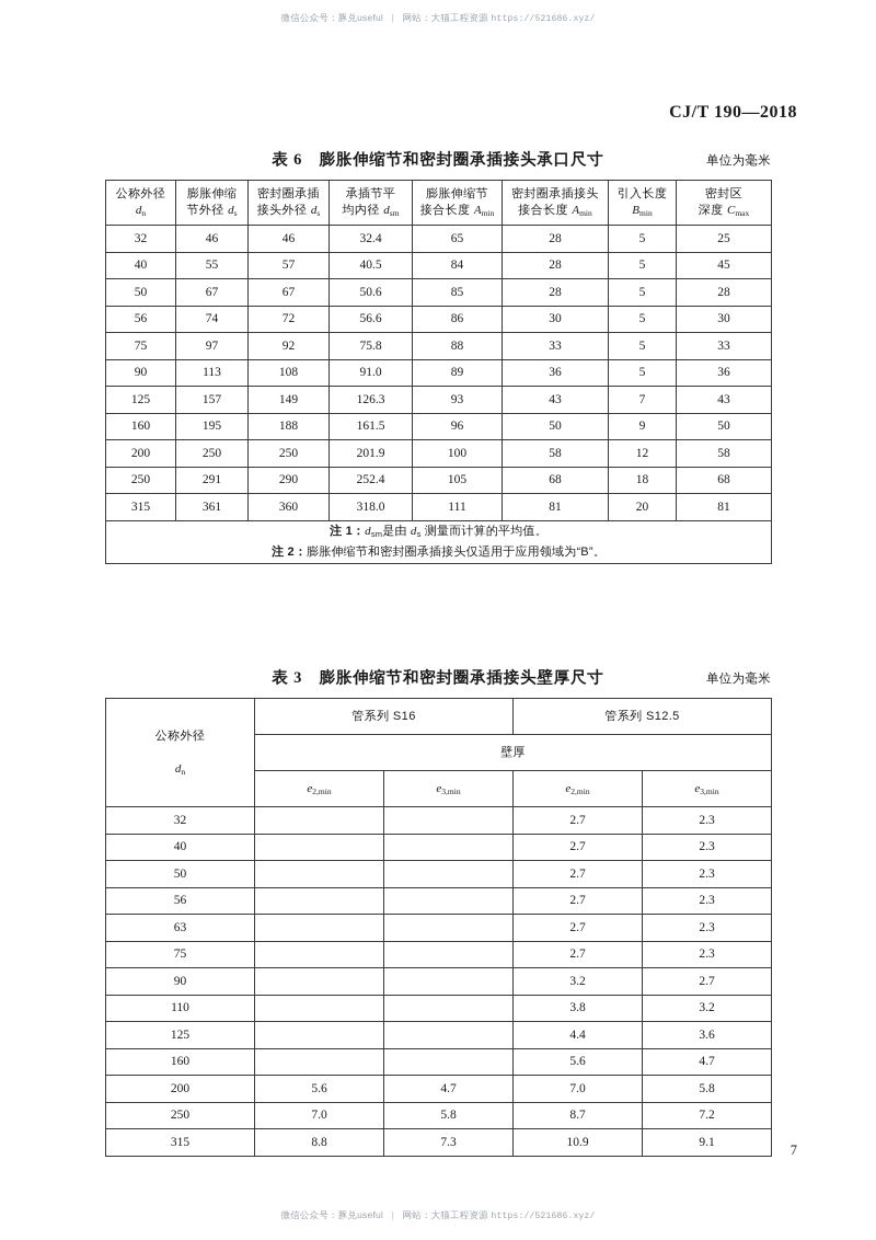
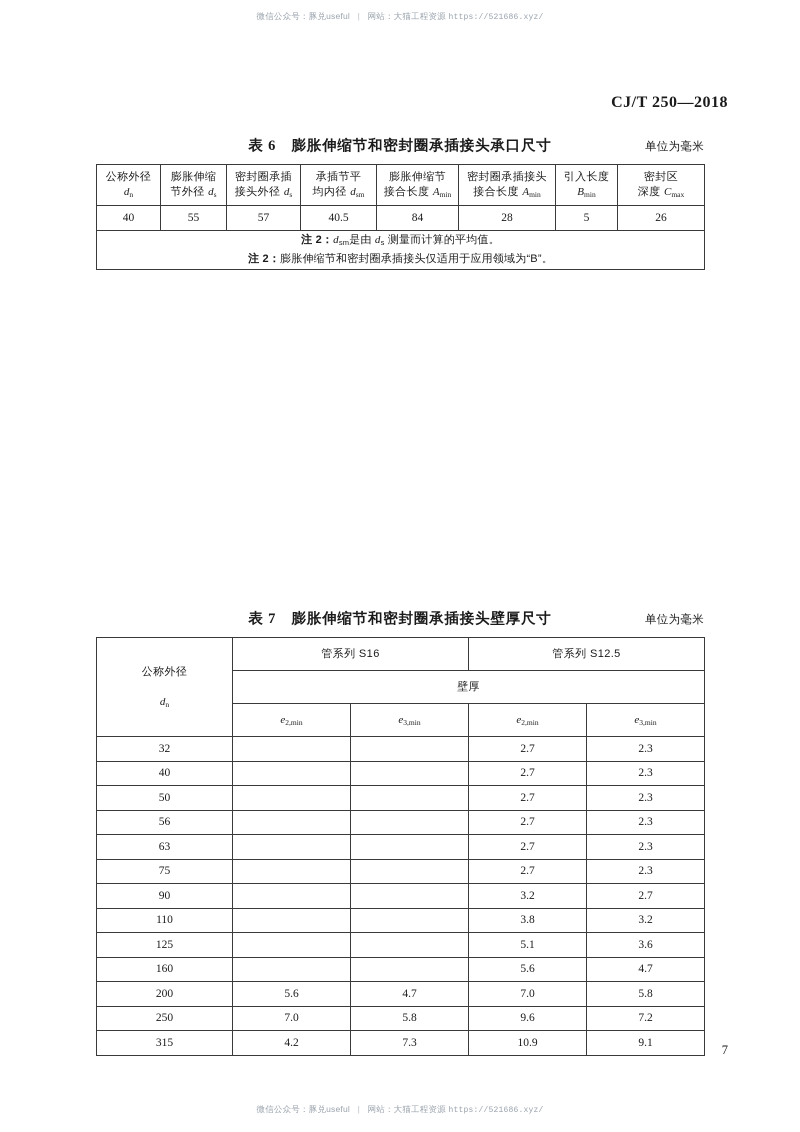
  微信公众号：豚兑useful | 网站：大猫工程资源 https://521686.xyz/
- CJ/T 190—2018
+ CJ/T 250—2018
  表 6 膨胀伸缩节和密封圈承插接头承口尺寸
  单位为毫米
  公称外径 dn	膨胀伸缩 节外径 ds	密封圈承插 接头外径 ds	承插节平 均内径 dsm	膨胀伸缩节 接合长度 Amin	密封圈承插接头 接合长度 Amin	引入长度 Bmin	密封区 深度 Cmax
- 32	46	46	32.4	65	28	5	25
- 40	55	57	40.5	84	28	5	45
+ 40	55	57	40.5	84	28	5	26
- 50	67	67	50.6	85	28	5	28
- 56	74	72	56.6	86	30	5	30
- 75	97	92	75.8	88	33	5	33
- 90	113	108	91.0	89	36	5	36
- 125	157	149	126.3	93	43	7	43
- 160	195	188	161.5	96	50	9	50
- 200	250	250	201.9	100	58	12	58
- 250	291	290	252.4	105	68	18	68
- 315	361	360	318.0	111	81	20	81
- 注 1：dsm是由 ds 测量而计算的平均值。 注 2：膨胀伸缩节和密封圈承插接头仅适用于应用领域为“B”。
+ 注 2：dsm是由 ds 测量而计算的平均值。 注 2：膨胀伸缩节和密封圈承插接头仅适用于应用领域为“B”。
- 表 3 膨胀伸缩节和密封圈承插接头壁厚尺寸
+ 表 7 膨胀伸缩节和密封圈承插接头壁厚尺寸
  单位为毫米
  公称外径 dn	管系列 S16	管系列 S12.5
  壁厚
  e2,min	e3,min	e2,min	e3,min
  32			2.7	2.3
  40			2.7	2.3
  50			2.7	2.3
  56			2.7	2.3
  63			2.7	2.3
  75			2.7	2.3
  90			3.2	2.7
  110			3.8	3.2
- 125			4.4	3.6
+ 125			5.1	3.6
  160			5.6	4.7
  200	5.6	4.7	7.0	5.8
- 250	7.0	5.8	8.7	7.2
+ 250	7.0	5.8	9.6	7.2
- 315	8.8	7.3	10.9	9.1
+ 315	4.2	7.3	10.9	9.1
  7
  微信公众号：豚兑useful | 网站：大猫工程资源 https://521686.xyz/
